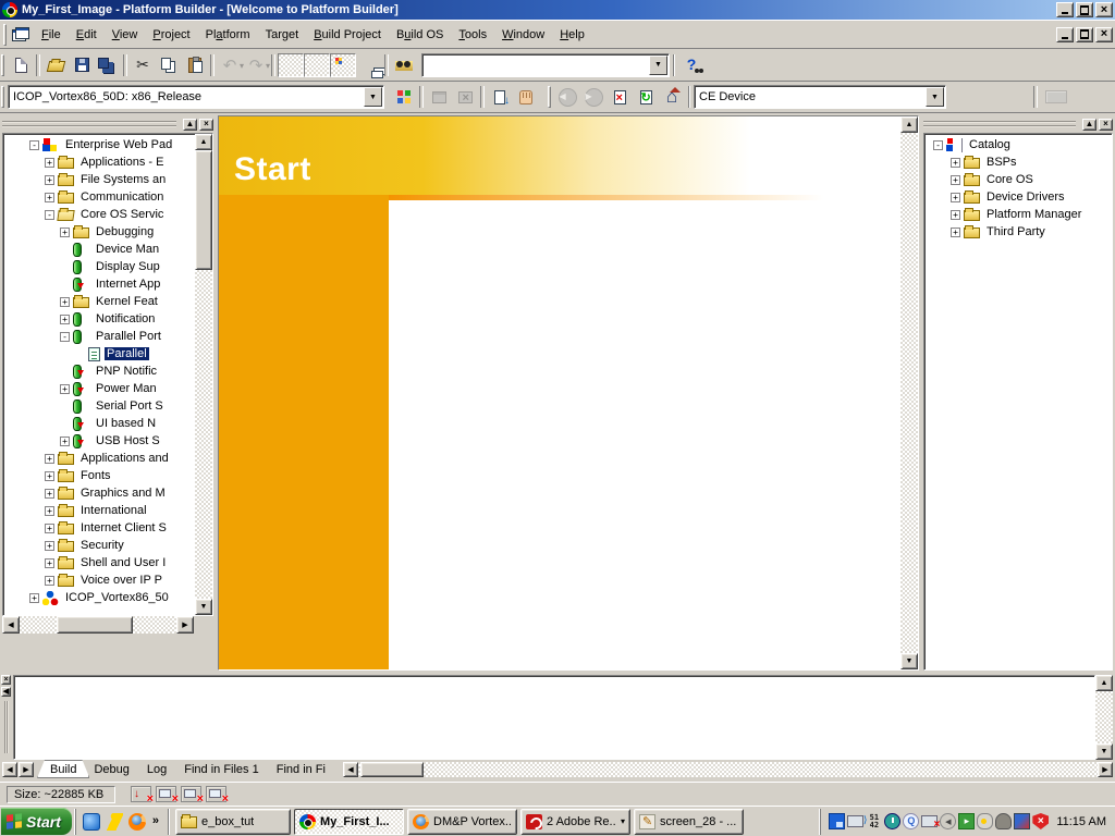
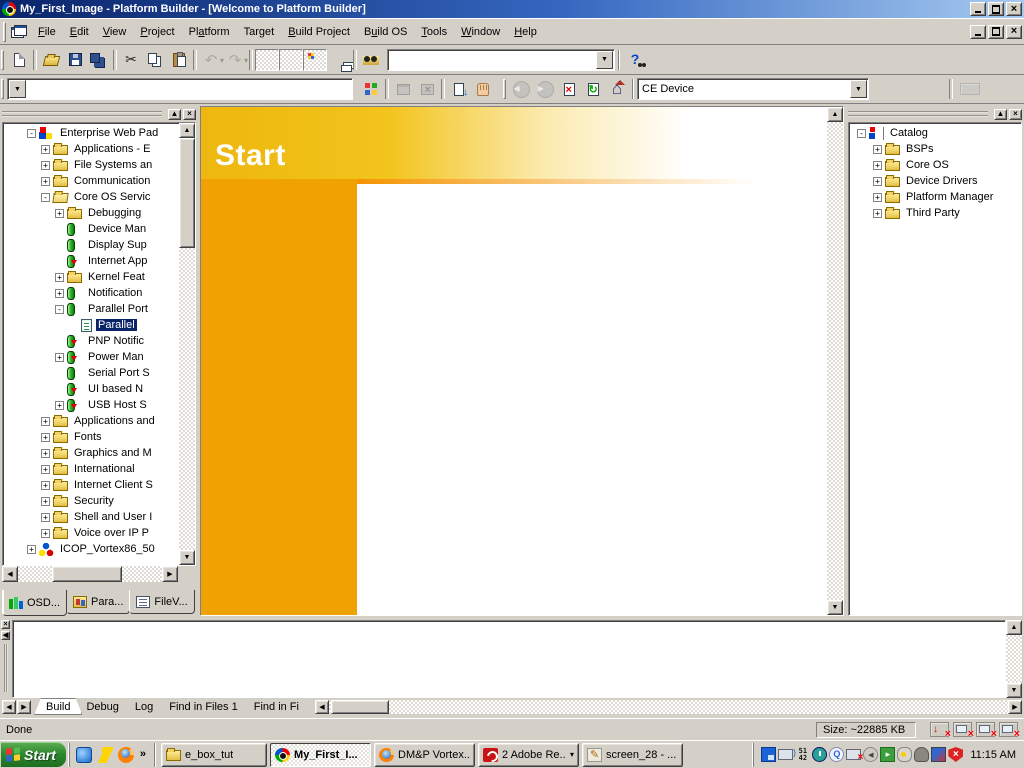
  My_First_Image - Platform Builder - [Welcome to Platform Builder]
  ×
  File
  Edit
  View
  Project
  Platform
  Target
  Build Project
  Build OS
  Tools
  Window
  Help
  ×
- ICOP_Vortex86_50D: x86_Release
  CE Device
  ▲
  ×
  -
  Enterprise Web Pad
  +
  Applications - E
  +
  File Systems an
  +
  Communication
  -
  Core OS Servic
  +
  Debugging
  Device Man
  Display Sup
  Internet App
  +
  Kernel Feat
  +
  Notification
  -
  Parallel Port
  Parallel
  PNP Notific
  +
  Power Man
  Serial Port S
  UI based N
  +
  USB Host S
  +
  Applications and
  +
  Fonts
  +
  Graphics and M
  +
  International
  +
  Internet Client S
  +
  Security
  +
  Shell and User I
  +
  Voice over IP P
  +
  ICOP_Vortex86_50
+ OSD...
+ Para...
+ FileV...
  Start
  ▲
  ×
  -
  Catalog
  +
  BSPs
  +
  Core OS
  +
  Device Drivers
  +
  Platform Manager
  +
  Third Party
  Build
  Debug
  Log
  Find in Files 1
  Find in Fi
+ Done
  Size: ~22885 KB
  Start
  »
  e_box_tut
  My_First_I...
  DM&P Vortex..
  2 Adobe Re..
  screen_28 - ...
  51
  42
  11:15 AM
